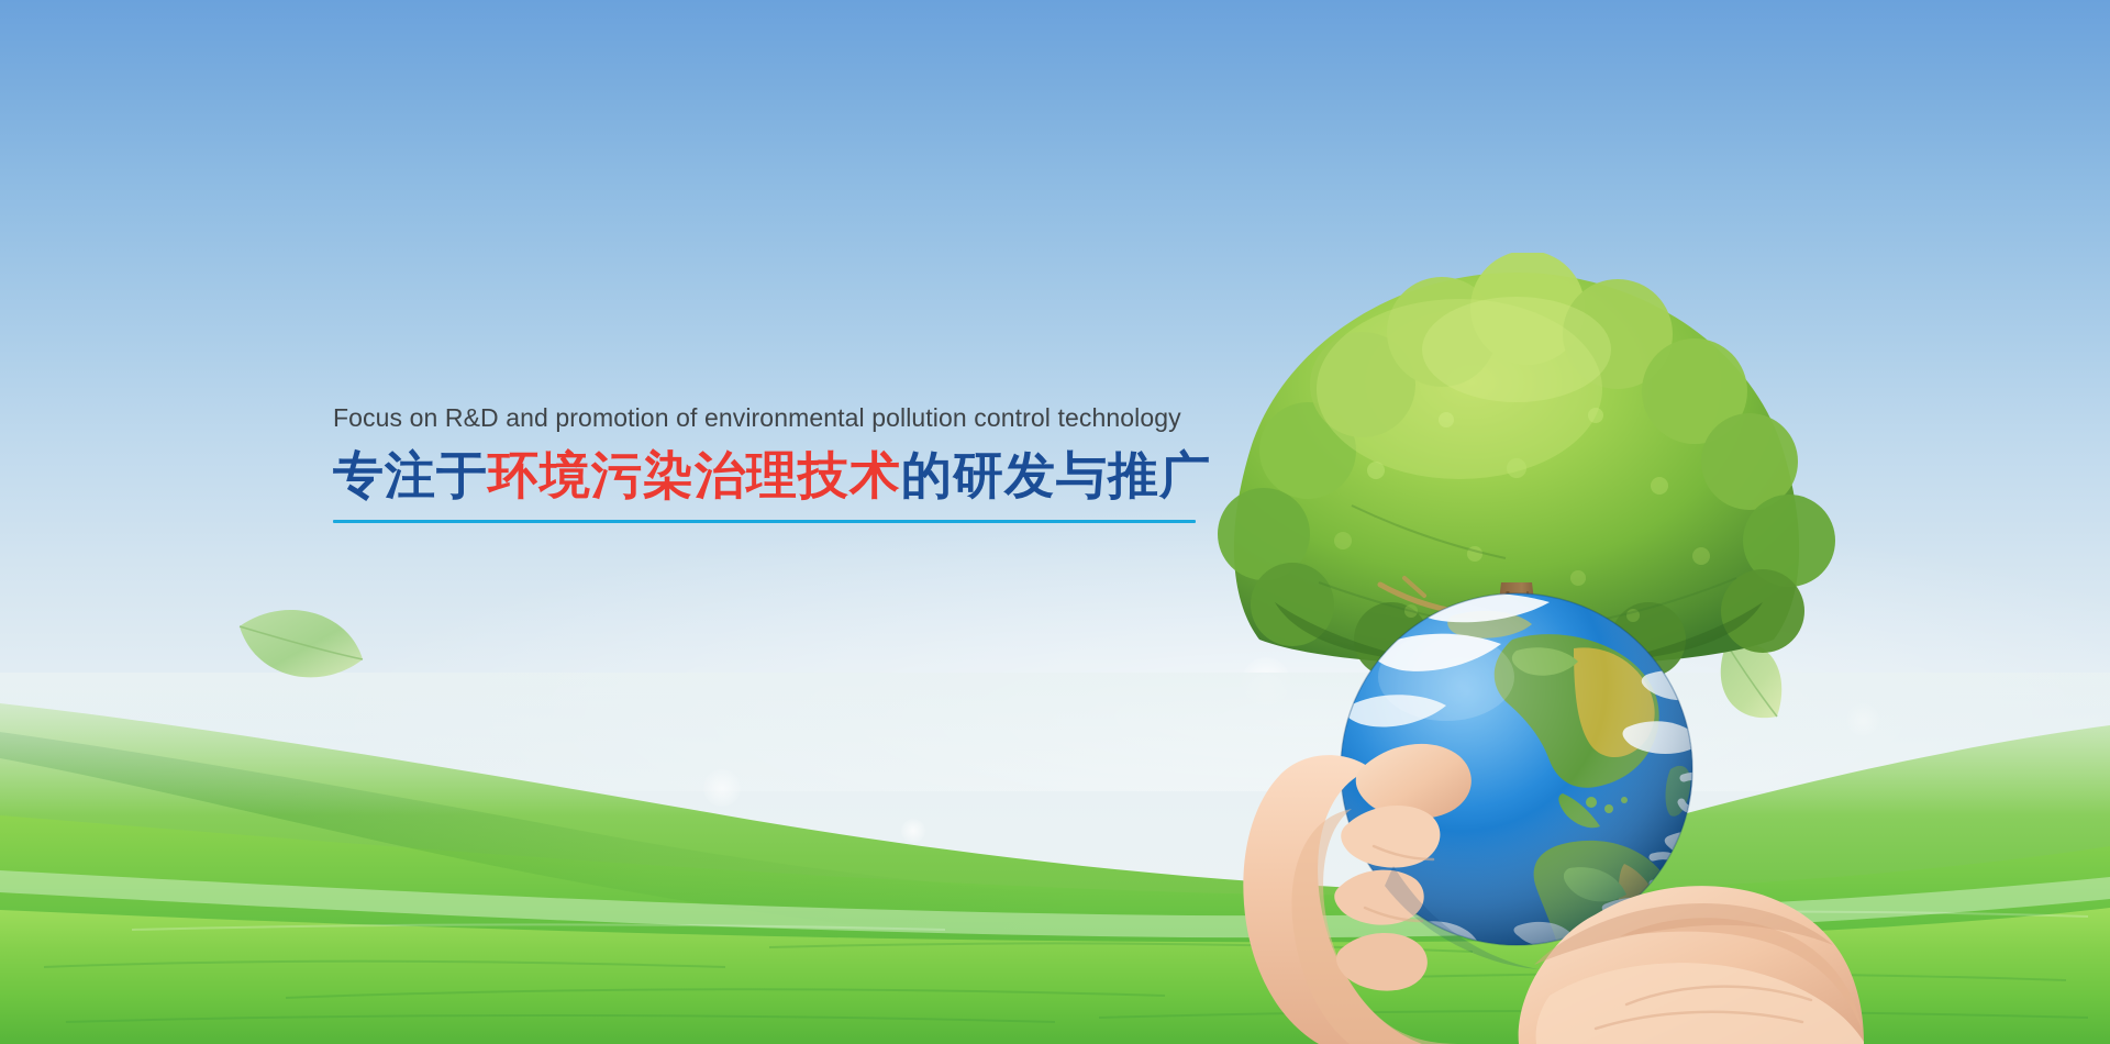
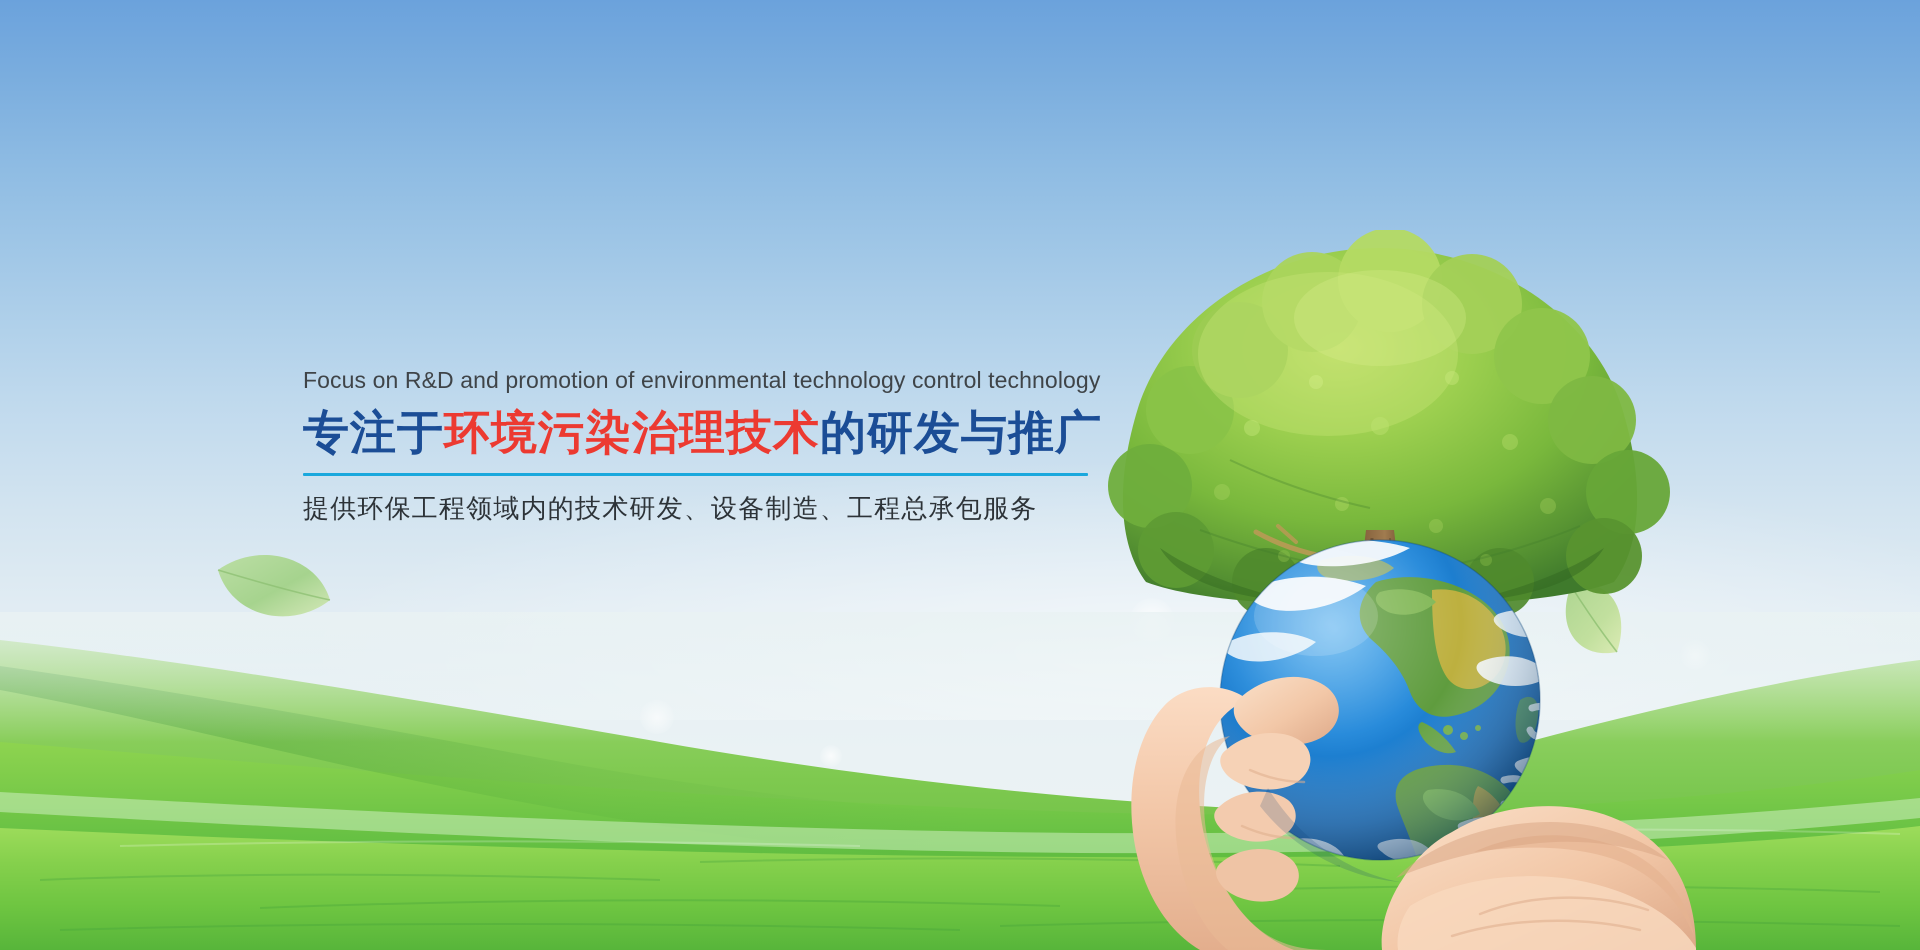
- Focus on R&D and promotion of environmental pollution control technology
+ Focus on R&D and promotion of environmental technology control technology
  专注于环境污染治理技术的研发与推广
+ 提供环保工程领域内的技术研发、设备制造、工程总承包服务
